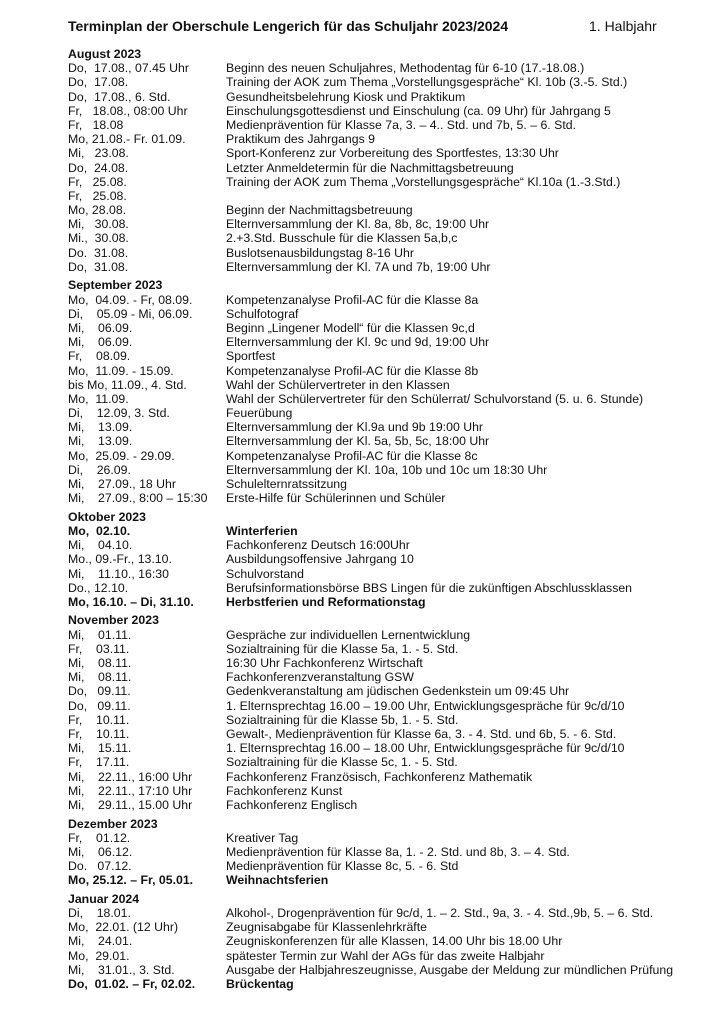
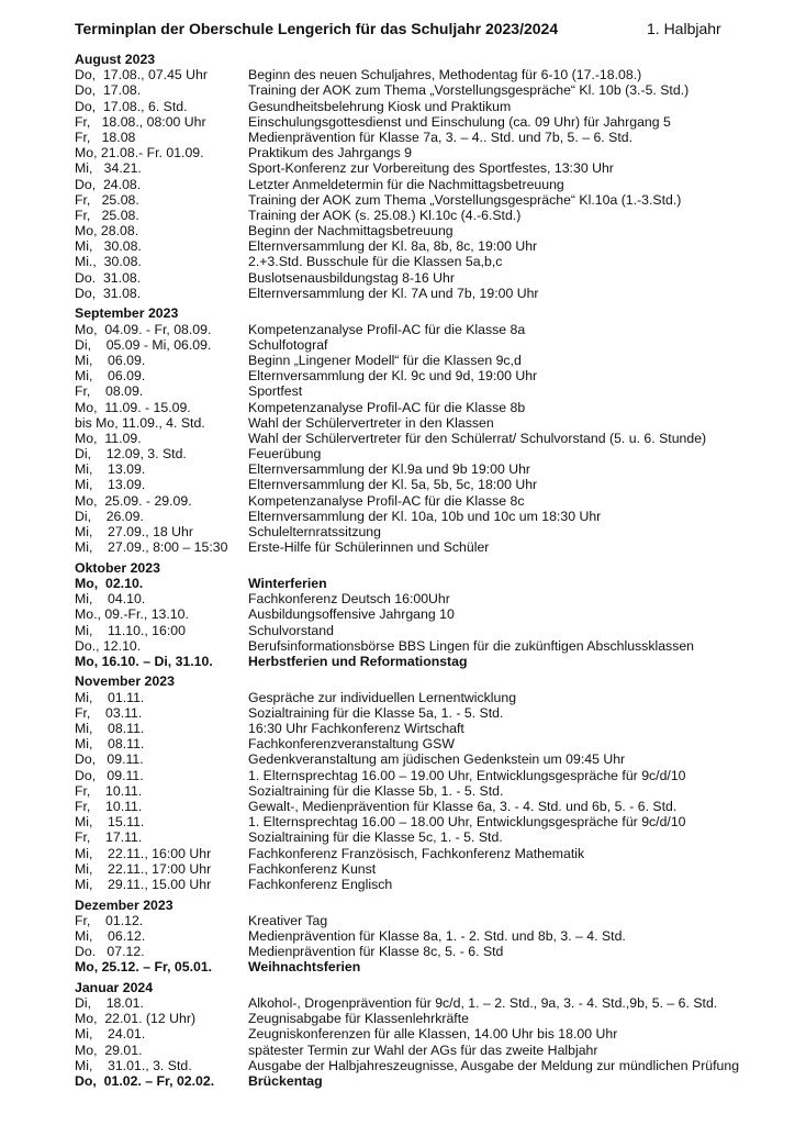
  Terminplan der Oberschule Lengerich für das Schuljahr 2023/2024
  1. Halbjahr
  August 2023
  Do, 17.08., 07.45 Uhr
  Beginn des neuen Schuljahres, Methodentag für 6-10 (17.-18.08.)
  Do, 17.08.
  Training der AOK zum Thema „Vorstellungsgespräche“ Kl. 10b (3.-5. Std.)
  Do, 17.08., 6. Std.
  Gesundheitsbelehrung Kiosk und Praktikum
  Fr, 18.08., 08:00 Uhr
  Einschulungsgottesdienst und Einschulung (ca. 09 Uhr) für Jahrgang 5
  Fr, 18.08
  Medienprävention für Klasse 7a, 3. – 4.. Std. und 7b, 5. – 6. Std.
  Mo, 21.08.- Fr. 01.09.
  Praktikum des Jahrgangs 9
- Mi, 23.08.
+ Mi, 34.21.
  Sport-Konferenz zur Vorbereitung des Sportfestes, 13:30 Uhr
  Do, 24.08.
  Letzter Anmeldetermin für die Nachmittagsbetreuung
  Fr, 25.08.
  Training der AOK zum Thema „Vorstellungsgespräche“ Kl.10a (1.-3.Std.)
  Fr, 25.08.
+ Training der AOK (s. 25.08.) Kl.10c (4.-6.Std.)
  Mo, 28.08.
  Beginn der Nachmittagsbetreuung
  Mi, 30.08.
  Elternversammlung der Kl. 8a, 8b, 8c, 19:00 Uhr
  Mi., 30.08.
  2.+3.Std. Busschule für die Klassen 5a,b,c
  Do. 31.08.
  Buslotsenausbildungstag 8-16 Uhr
  Do, 31.08.
  Elternversammlung der Kl. 7A und 7b, 19:00 Uhr
  September 2023
  Mo, 04.09. - Fr, 08.09.
  Kompetenzanalyse Profil-AC für die Klasse 8a
  Di, 05.09 - Mi, 06.09.
  Schulfotograf
  Mi, 06.09.
  Beginn „Lingener Modell“ für die Klassen 9c,d
  Mi, 06.09.
  Elternversammlung der Kl. 9c und 9d, 19:00 Uhr
  Fr, 08.09.
  Sportfest
  Mo, 11.09. - 15.09.
  Kompetenzanalyse Profil-AC für die Klasse 8b
  bis Mo, 11.09., 4. Std.
  Wahl der Schülervertreter in den Klassen
  Mo, 11.09.
  Wahl der Schülervertreter für den Schülerrat/ Schulvorstand (5. u. 6. Stunde)
  Di, 12.09, 3. Std.
  Feuerübung
  Mi, 13.09.
  Elternversammlung der Kl.9a und 9b 19:00 Uhr
  Mi, 13.09.
  Elternversammlung der Kl. 5a, 5b, 5c, 18:00 Uhr
  Mo, 25.09. - 29.09.
  Kompetenzanalyse Profil-AC für die Klasse 8c
  Di, 26.09.
  Elternversammlung der Kl. 10a, 10b und 10c um 18:30 Uhr
  Mi, 27.09., 18 Uhr
  Schulelternratssitzung
  Mi, 27.09., 8:00 – 15:30
  Erste-Hilfe für Schülerinnen und Schüler
  Oktober 2023
  Mo, 02.10.
  Winterferien
  Mi, 04.10.
  Fachkonferenz Deutsch 16:00Uhr
  Mo., 09.-Fr., 13.10.
  Ausbildungsoffensive Jahrgang 10
- Mi, 11.10., 16:30
+ Mi, 11.10., 16:00
  Schulvorstand
  Do., 12.10.
  Berufsinformationsbörse BBS Lingen für die zukünftigen Abschlussklassen
  Mo, 16.10. – Di, 31.10.
  Herbstferien und Reformationstag
  November 2023
  Mi, 01.11.
  Gespräche zur individuellen Lernentwicklung
  Fr, 03.11.
  Sozialtraining für die Klasse 5a, 1. - 5. Std.
  Mi, 08.11.
  16:30 Uhr Fachkonferenz Wirtschaft
  Mi, 08.11.
  Fachkonferenzveranstaltung GSW
  Do, 09.11.
  Gedenkveranstaltung am jüdischen Gedenkstein um 09:45 Uhr
  Do, 09.11.
  1. Elternsprechtag 16.00 – 19.00 Uhr, Entwicklungsgespräche für 9c/d/10
  Fr, 10.11.
  Sozialtraining für die Klasse 5b, 1. - 5. Std.
  Fr, 10.11.
  Gewalt-, Medienprävention für Klasse 6a, 3. - 4. Std. und 6b, 5. - 6. Std.
  Mi, 15.11.
  1. Elternsprechtag 16.00 – 18.00 Uhr, Entwicklungsgespräche für 9c/d/10
  Fr, 17.11.
  Sozialtraining für die Klasse 5c, 1. - 5. Std.
  Mi, 22.11., 16:00 Uhr
  Fachkonferenz Französisch, Fachkonferenz Mathematik
- Mi, 22.11., 17:10 Uhr
+ Mi, 22.11., 17:00 Uhr
  Fachkonferenz Kunst
  Mi, 29.11., 15.00 Uhr
  Fachkonferenz Englisch
  Dezember 2023
  Fr, 01.12.
  Kreativer Tag
  Mi, 06.12.
  Medienprävention für Klasse 8a, 1. - 2. Std. und 8b, 3. – 4. Std.
  Do. 07.12.
  Medienprävention für Klasse 8c, 5. - 6. Std
  Mo, 25.12. – Fr, 05.01.
  Weihnachtsferien
  Januar 2024
  Di, 18.01.
  Alkohol-, Drogenprävention für 9c/d, 1. – 2. Std., 9a, 3. - 4. Std.,9b, 5. – 6. Std.
  Mo, 22.01. (12 Uhr)
  Zeugnisabgabe für Klassenlehrkräfte
  Mi, 24.01.
  Zeugniskonferenzen für alle Klassen, 14.00 Uhr bis 18.00 Uhr
  Mo, 29.01.
  spätester Termin zur Wahl der AGs für das zweite Halbjahr
  Mi, 31.01., 3. Std.
  Ausgabe der Halbjahreszeugnisse, Ausgabe der Meldung zur mündlichen Prüfung
  Do, 01.02. – Fr, 02.02.
  Brückentag
